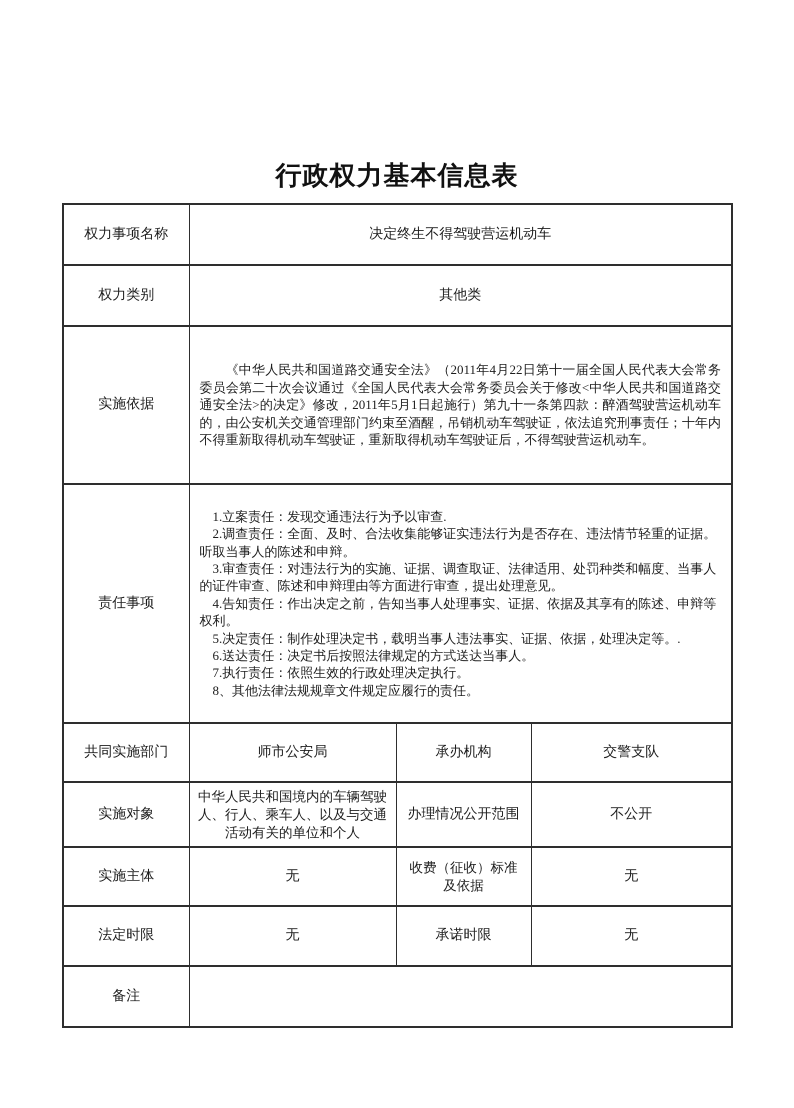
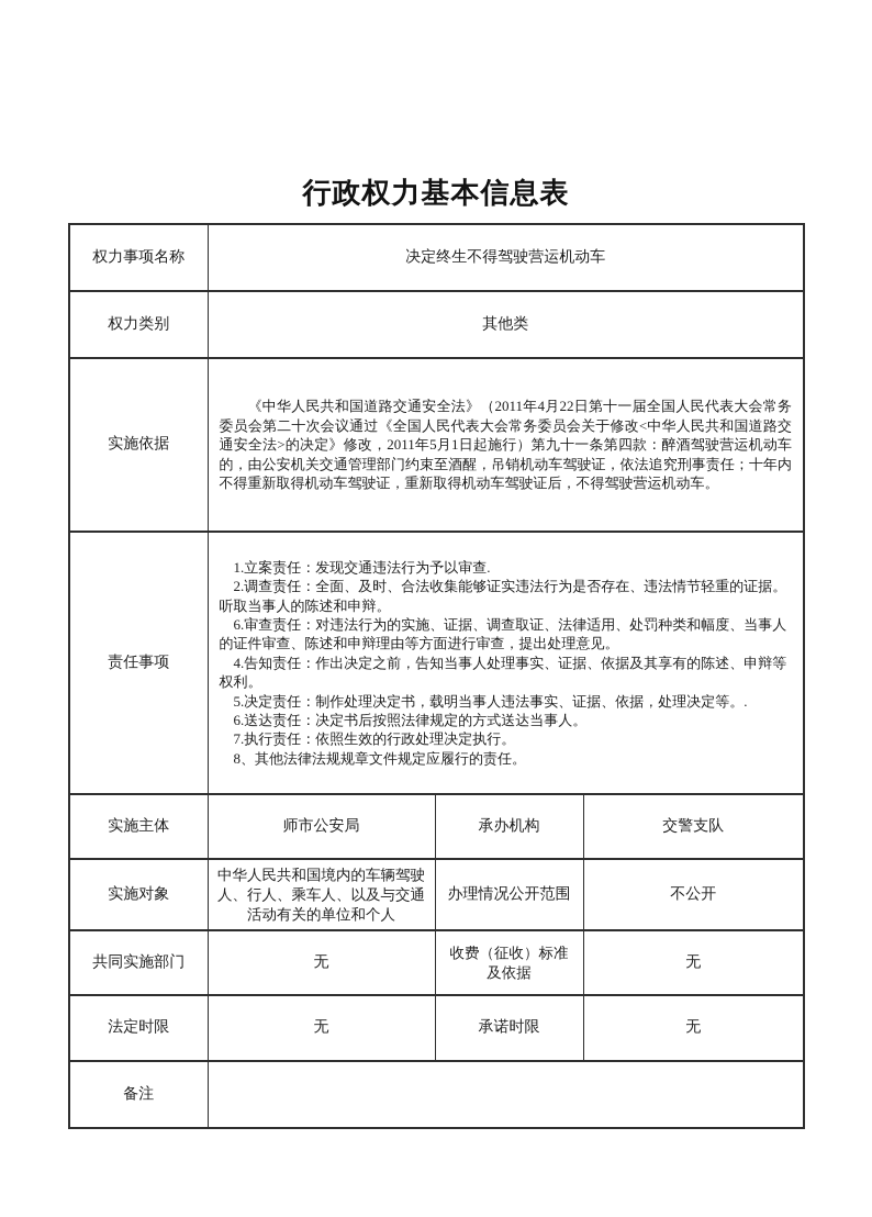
  行政权力基本信息表
  权力事项名称	决定终生不得驾驶营运机动车
  权力类别	其他类
  实施依据	《中华人民共和国道路交通安全法》（2011年4月22日第十一届全国人民代表大会常务委员会第二十次会议通过《全国人民代表大会常务委员会关于修改<中华人民共和国道路交通安全法>的决定》修改，2011年5月1日起施行）第九十一条第四款：醉酒驾驶营运机动车的，由公安机关交通管理部门约束至酒醒，吊销机动车驾驶证，依法追究刑事责任；十年内不得重新取得机动车驾驶证，重新取得机动车驾驶证后，不得驾驶营运机动车。
- 责任事项	1.立案责任：发现交通违法行为予以审查. 2.调查责任：全面、及时、合法收集能够证实违法行为是否存在、违法情节轻重的证据。听取当事人的陈述和申辩。 3.审查责任：对违法行为的实施、证据、调查取证、法律适用、处罚种类和幅度、当事人的证件审查、陈述和申辩理由等方面进行审查，提出处理意见。 4.告知责任：作出决定之前，告知当事人处理事实、证据、依据及其享有的陈述、申辩等权利。 5.决定责任：制作处理决定书，载明当事人违法事实、证据、依据，处理决定等。. 6.送达责任：决定书后按照法律规定的方式送达当事人。 7.执行责任：依照生效的行政处理决定执行。 8、其他法律法规规章文件规定应履行的责任。
+ 责任事项	1.立案责任：发现交通违法行为予以审查. 2.调查责任：全面、及时、合法收集能够证实违法行为是否存在、违法情节轻重的证据。听取当事人的陈述和申辩。 6.审查责任：对违法行为的实施、证据、调查取证、法律适用、处罚种类和幅度、当事人的证件审查、陈述和申辩理由等方面进行审查，提出处理意见。 4.告知责任：作出决定之前，告知当事人处理事实、证据、依据及其享有的陈述、申辩等权利。 5.决定责任：制作处理决定书，载明当事人违法事实、证据、依据，处理决定等。. 6.送达责任：决定书后按照法律规定的方式送达当事人。 7.执行责任：依照生效的行政处理决定执行。 8、其他法律法规规章文件规定应履行的责任。
- 共同实施部门	师市公安局	承办机构	交警支队
+ 实施主体	师市公安局	承办机构	交警支队
  实施对象	中华人民共和国境内的车辆驾驶人、行人、乘车人、以及与交通活动有关的单位和个人	办理情况公开范围	不公开
- 实施主体	无	收费（征收）标准及依据	无
+ 共同实施部门	无	收费（征收）标准及依据	无
  法定时限	无	承诺时限	无
  备注
